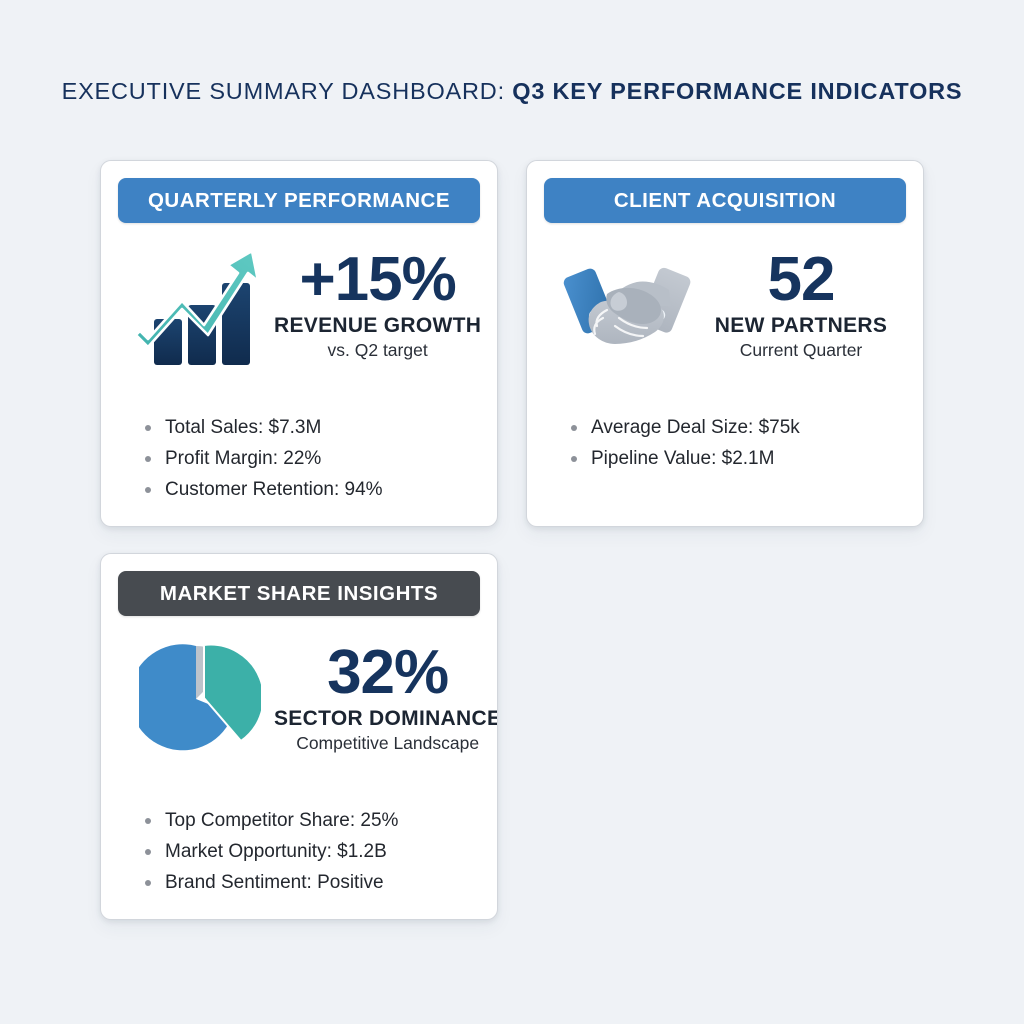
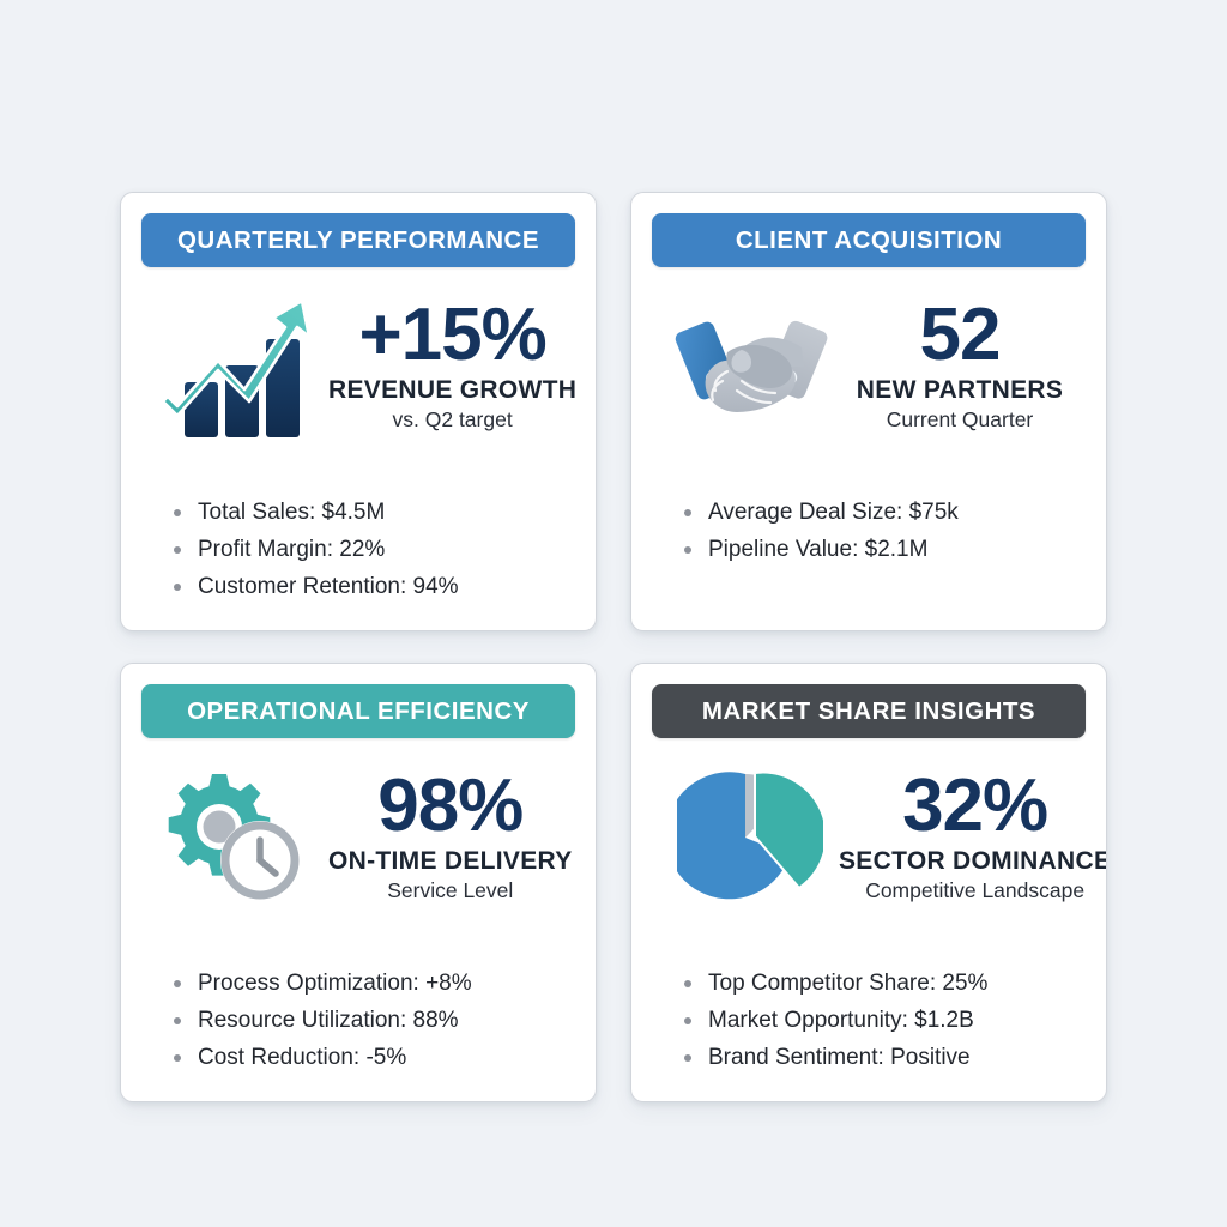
- EXECUTIVE SUMMARY DASHBOARD: Q3 KEY PERFORMANCE INDICATORS
  QUARTERLY PERFORMANCE
  +15%
  REVENUE GROWTH
  vs. Q2 target
- Total Sales: $7.3M
+ Total Sales: $4.5M
  Profit Margin: 22%
  Customer Retention: 94%
  CLIENT ACQUISITION
  52
  NEW PARTNERS
  Current Quarter
  Average Deal Size: $75k
  Pipeline Value: $2.1M
+ OPERATIONAL EFFICIENCY
+ 98%
+ ON-TIME DELIVERY
+ Service Level
+ Process Optimization: +8%
+ Resource Utilization: 88%
+ Cost Reduction: -5%
  MARKET SHARE INSIGHTS
  32%
  SECTOR DOMINANCE
  Competitive Landscape
  Top Competitor Share: 25%
  Market Opportunity: $1.2B
  Brand Sentiment: Positive
